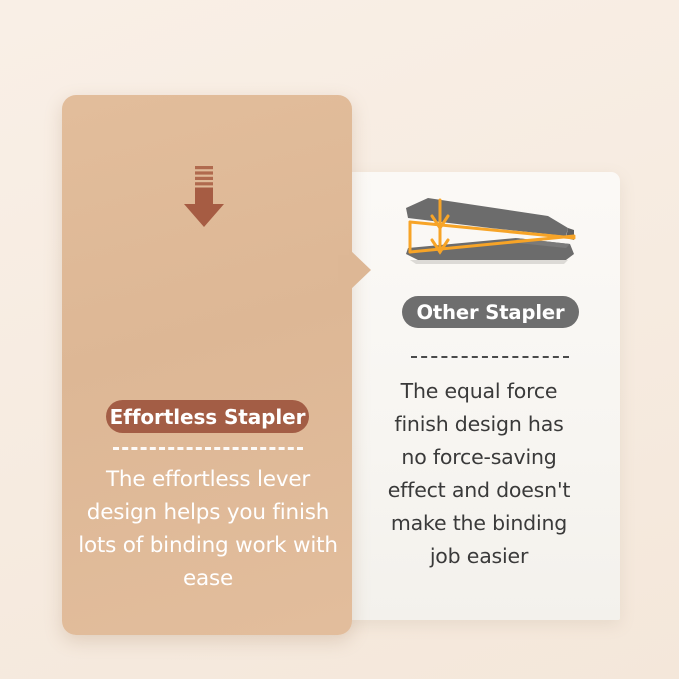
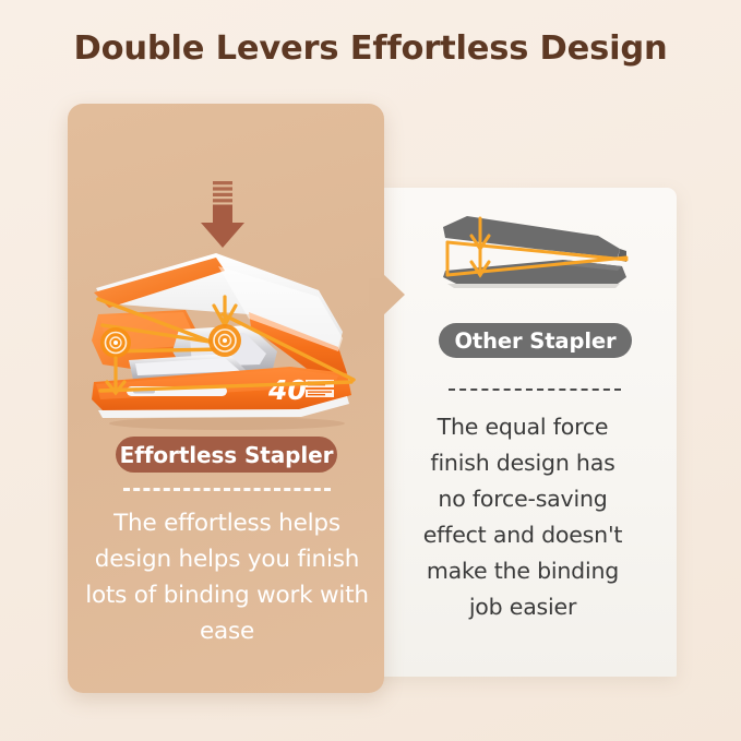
+ Double Levers Effortless Design
+ 40
  Effortless Stapler
- The effortless lever design helps you finish lots of binding work with ease
+ The effortless helps design helps you finish lots of binding work with ease
  Other Stapler
  The equal force finish design has no force-saving effect and doesn't make the binding job easier
